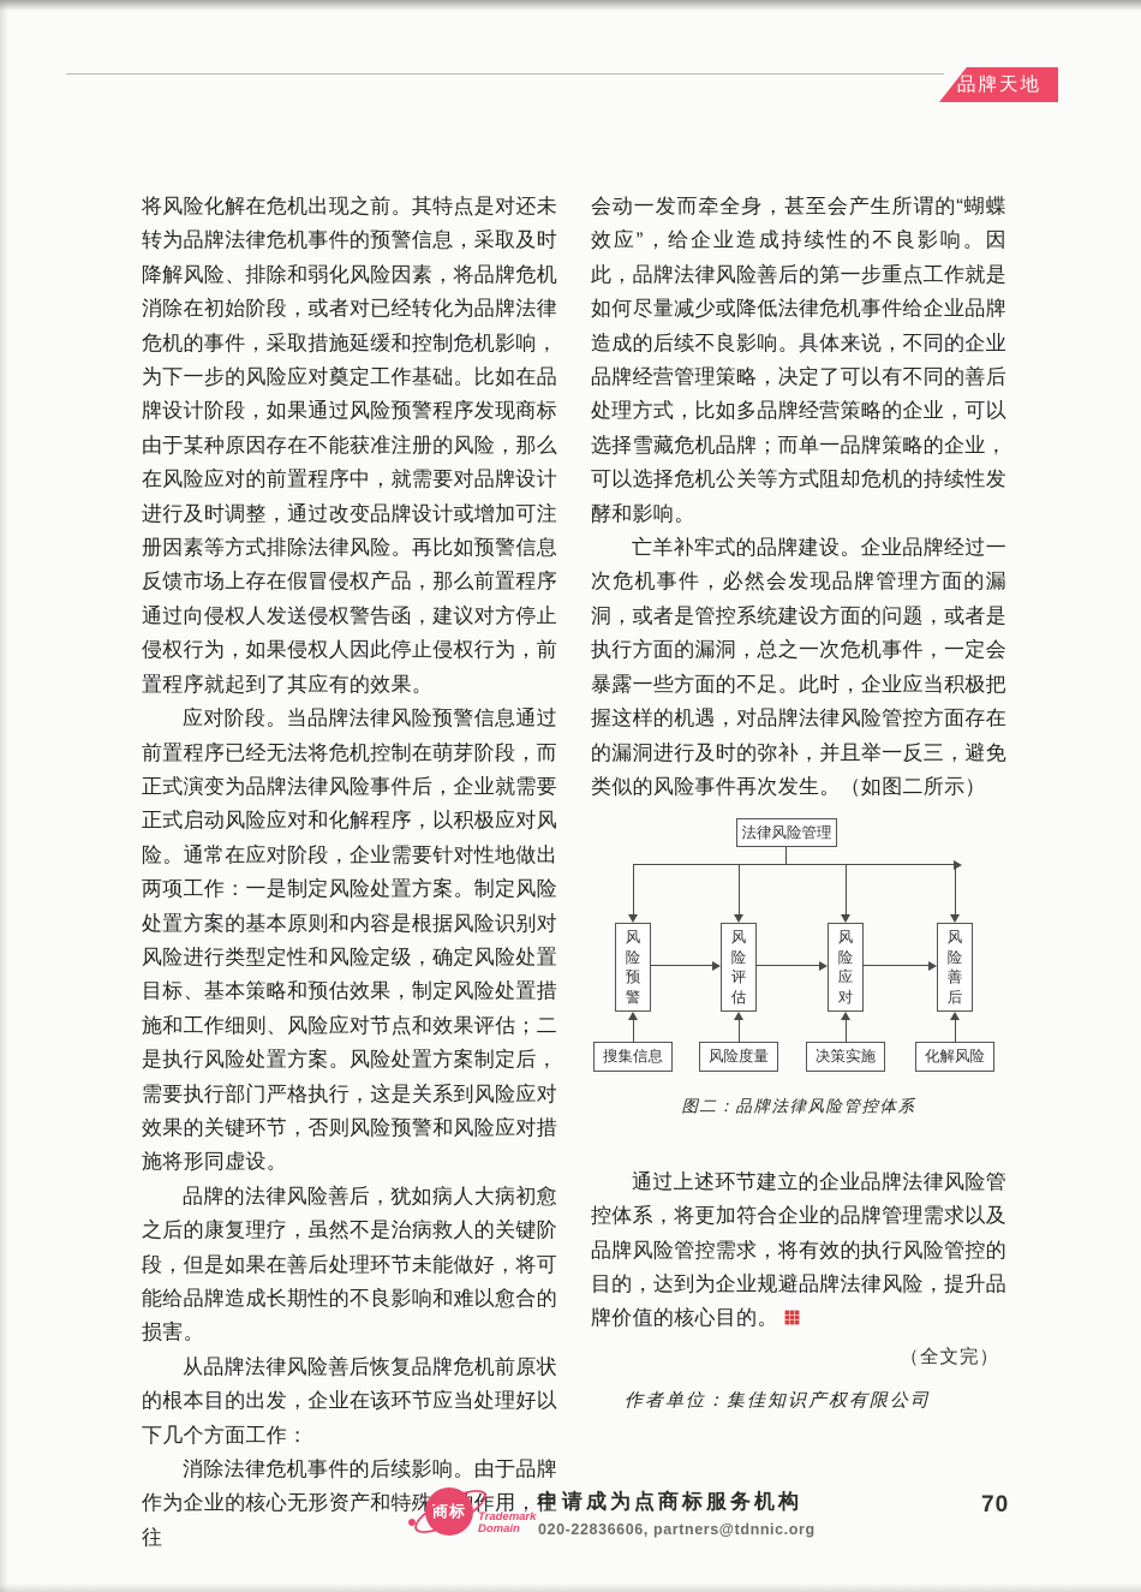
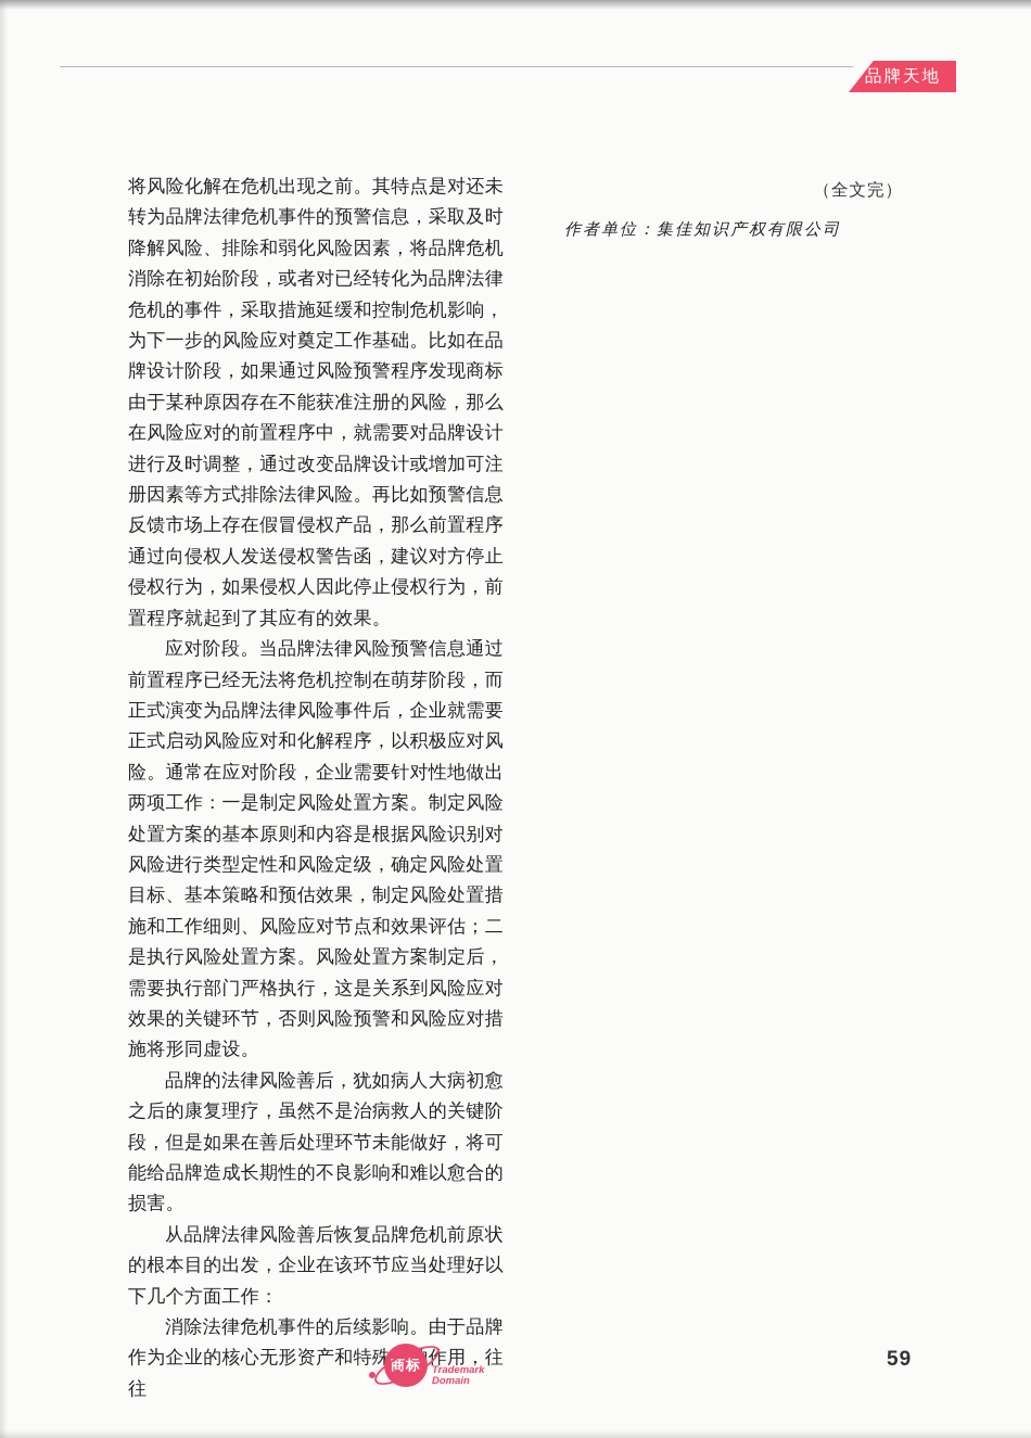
  品牌天地
  将风险化解在危机出现之前。其特点是对还未转为品牌法律危机事件的预警信息，采取及时降解风险、排除和弱化风险因素，将品牌危机消除在初始阶段，或者对已经转化为品牌法律危机的事件，采取措施延缓和控制危机影响，为下一步的风险应对奠定工作基础。比如在品牌设计阶段，如果通过风险预警程序发现商标由于某种原因存在不能获准注册的风险，那么在风险应对的前置程序中，就需要对品牌设计进行及时调整，通过改变品牌设计或增加可注册因素等方式排除法律风险。再比如预警信息反馈市场上存在假冒侵权产品，那么前置程序通过向侵权人发送侵权警告函，建议对方停止侵权行为，如果侵权人因此停止侵权行为，前置程序就起到了其应有的效果。
  应对阶段。当品牌法律风险预警信息通过前置程序已经无法将危机控制在萌芽阶段，而正式演变为品牌法律风险事件后，企业就需要正式启动风险应对和化解程序，以积极应对风险。通常在应对阶段，企业需要针对性地做出两项工作：一是制定风险处置方案。制定风险处置方案的基本原则和内容是根据风险识别对风险进行类型定性和风险定级，确定风险处置目标、基本策略和预估效果，制定风险处置措施和工作细则、风险应对节点和效果评估；二是执行风险处置方案。风险处置方案制定后，需要执行部门严格执行，这是关系到风险应对效果的关键环节，否则风险预警和风险应对措施将形同虚设。
  品牌的法律风险善后，犹如病人大病初愈之后的康复理疗，虽然不是治病救人的关键阶段，但是如果在善后处理环节未能做好，将可能给品牌造成长期性的不良影响和难以愈合的损害。
  从品牌法律风险善后恢复品牌危机前原状的根本目的出发，企业在该环节应当处理好以下几个方面工作：
  消除法律危机事件的后续影响。由于品牌作为企业的核心无形资产和特殊作用，往往
- 会动一发而牵全身，甚至会产生所谓的“蝴蝶效应”，给企业造成持续性的不良影响。因此，品牌法律风险善后的第一步重点工作就是如何尽量减少或降低法律危机事件给企业品牌造成的后续不良影响。具体来说，不同的企业品牌经营管理策略，决定了可以有不同的善后处理方式，比如多品牌经营策略的企业，可以选择雪藏危机品牌；而单一品牌策略的企业，可以选择危机公关等方式阻却危机的持续性发酵和影响。
- 亡羊补牢式的品牌建设。企业品牌经过一次危机事件，必然会发现品牌管理方面的漏洞，或者是管控系统建设方面的问题，或者是执行方面的漏洞，总之一次危机事件，一定会暴露一些方面的不足。此时，企业应当积极把握这样的机遇，对品牌法律风险管控方面存在的漏洞进行及时的弥补，并且举一反三，避免类似的风险事件再次发生。（如图二所示）
- 法律风险管理
- 风险预警
- 风险评估
- 风险应对
- 风险善后
- 搜集信息
- 风险度量
- 决策实施
- 化解风险
- 图二：品牌法律风险管控体系
- 通过上述环节建立的企业品牌法律风险管控体系，将更加符合企业的品牌管理需求以及品牌风险管控需求，将有效的执行风险管控的目的，达到为企业规避品牌法律风险，提升品牌价值的核心目的。
  （全文完）
  作者单位：集佳知识产权有限公司
  商标
  Trademark Domain
- 申请成为点商标服务机构
- 020-22836606, partners@tdnnic.org
- 70
+ 59
